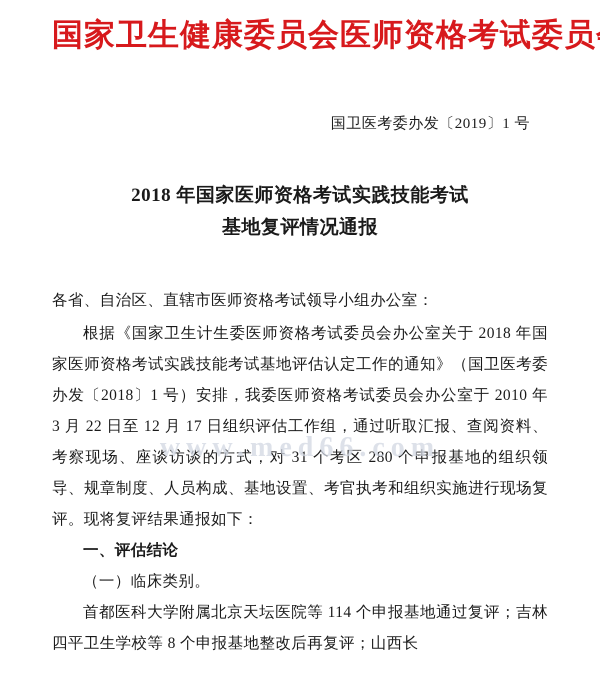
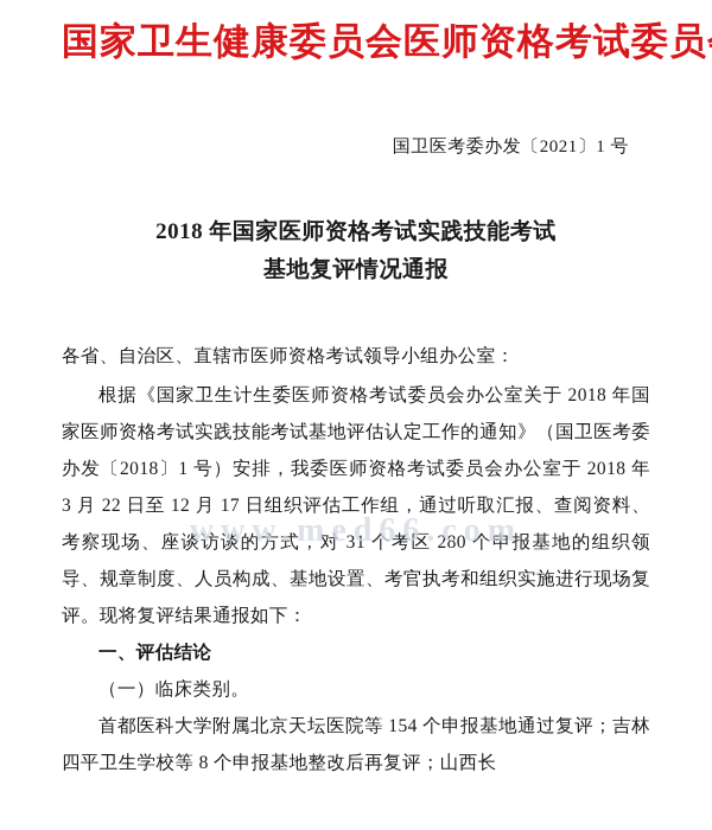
  国家卫生健康委员会医师资格考试委员
- 国卫医考委办发〔2019〕1 号
+ 国卫医考委办发〔2021〕1 号
  2018 年国家医师资格考试实践技能考试
  基地复评情况通报
  各省、自治区、直辖市医师资格考试领导小组办公室：
- 根据《国家卫生计生委医师资格考试委员会办公室关于 2018 年国家医师资格考试实践技能考试基地评估认定工作的通知》（国卫医考委办发〔2018〕1 号）安排，我委医师资格考试委员会办公室于 2010 年 3 月 22 日至 12 月 17 日组织评估工作组，通过听取汇报、查阅资料、考察现场、座谈访谈的方式，对 31 个考区 280 个申报基地的组织领导、规章制度、人员构成、基地设置、考官执考和组织实施进行现场复评。现将复评结果通报如下：
+ 根据《国家卫生计生委医师资格考试委员会办公室关于 2018 年国家医师资格考试实践技能考试基地评估认定工作的通知》（国卫医考委办发〔2018〕1 号）安排，我委医师资格考试委员会办公室于 2018 年 3 月 22 日至 12 月 17 日组织评估工作组，通过听取汇报、查阅资料、考察现场、座谈访谈的方式，对 31 个考区 280 个申报基地的组织领导、规章制度、人员构成、基地设置、考官执考和组织实施进行现场复评。现将复评结果通报如下：
  一、评估结论
  （一）临床类别。
- 首都医科大学附属北京天坛医院等 114 个申报基地通过复评；吉林四平卫生学校等 8 个申报基地整改后再复评；山西长
+ 首都医科大学附属北京天坛医院等 154 个申报基地通过复评；吉林四平卫生学校等 8 个申报基地整改后再复评；山西长
  www.med66.com
